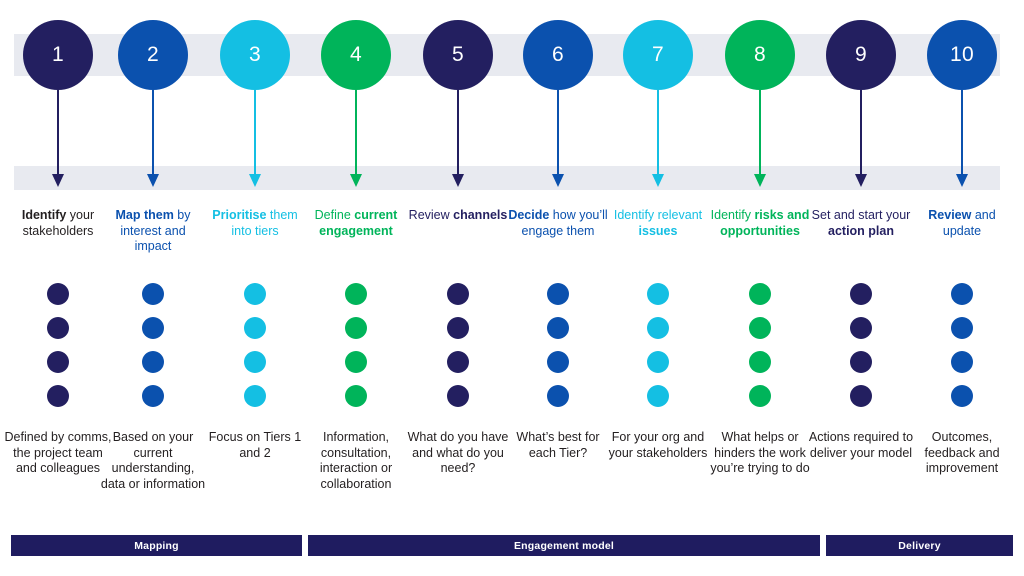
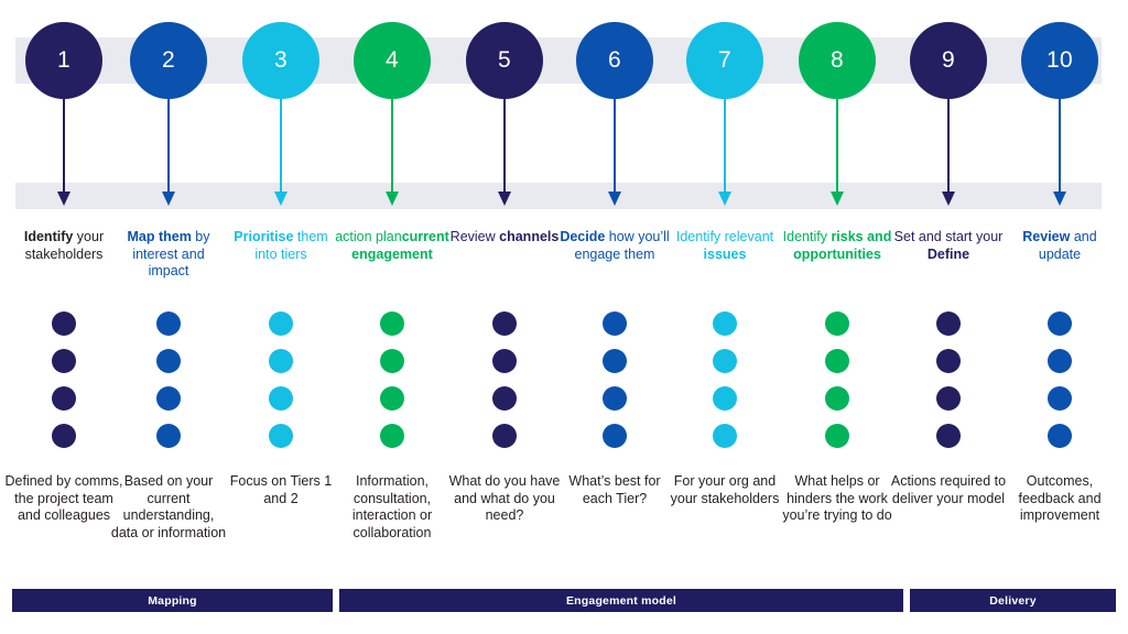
  1
  2
  3
  4
  5
  6
  7
  8
  9
  10
  Identify your stakeholders
  Map them by interest and impact
  Prioritise them into tiers
- Define current engagement
+ action plancurrent engagement
  Review channels
  Decide how you’ll engage them
  Identify relevant issues
  Identify risks and opportunities
- Set and start your action plan
+ Set and start your Define
  Review and update
  Defined by comms, the project team and colleagues
  Based on your current understanding, data or information
  Focus on Tiers 1 and 2
  Information, consultation, interaction or collaboration
  What do you have and what do you need?
  What’s best for each Tier?
  For your org and your stakeholders
  What helps or hinders the work you’re trying to do
  Actions required to deliver your model
  Outcomes, feedback and improvement
  Mapping
  Engagement model
  Delivery
